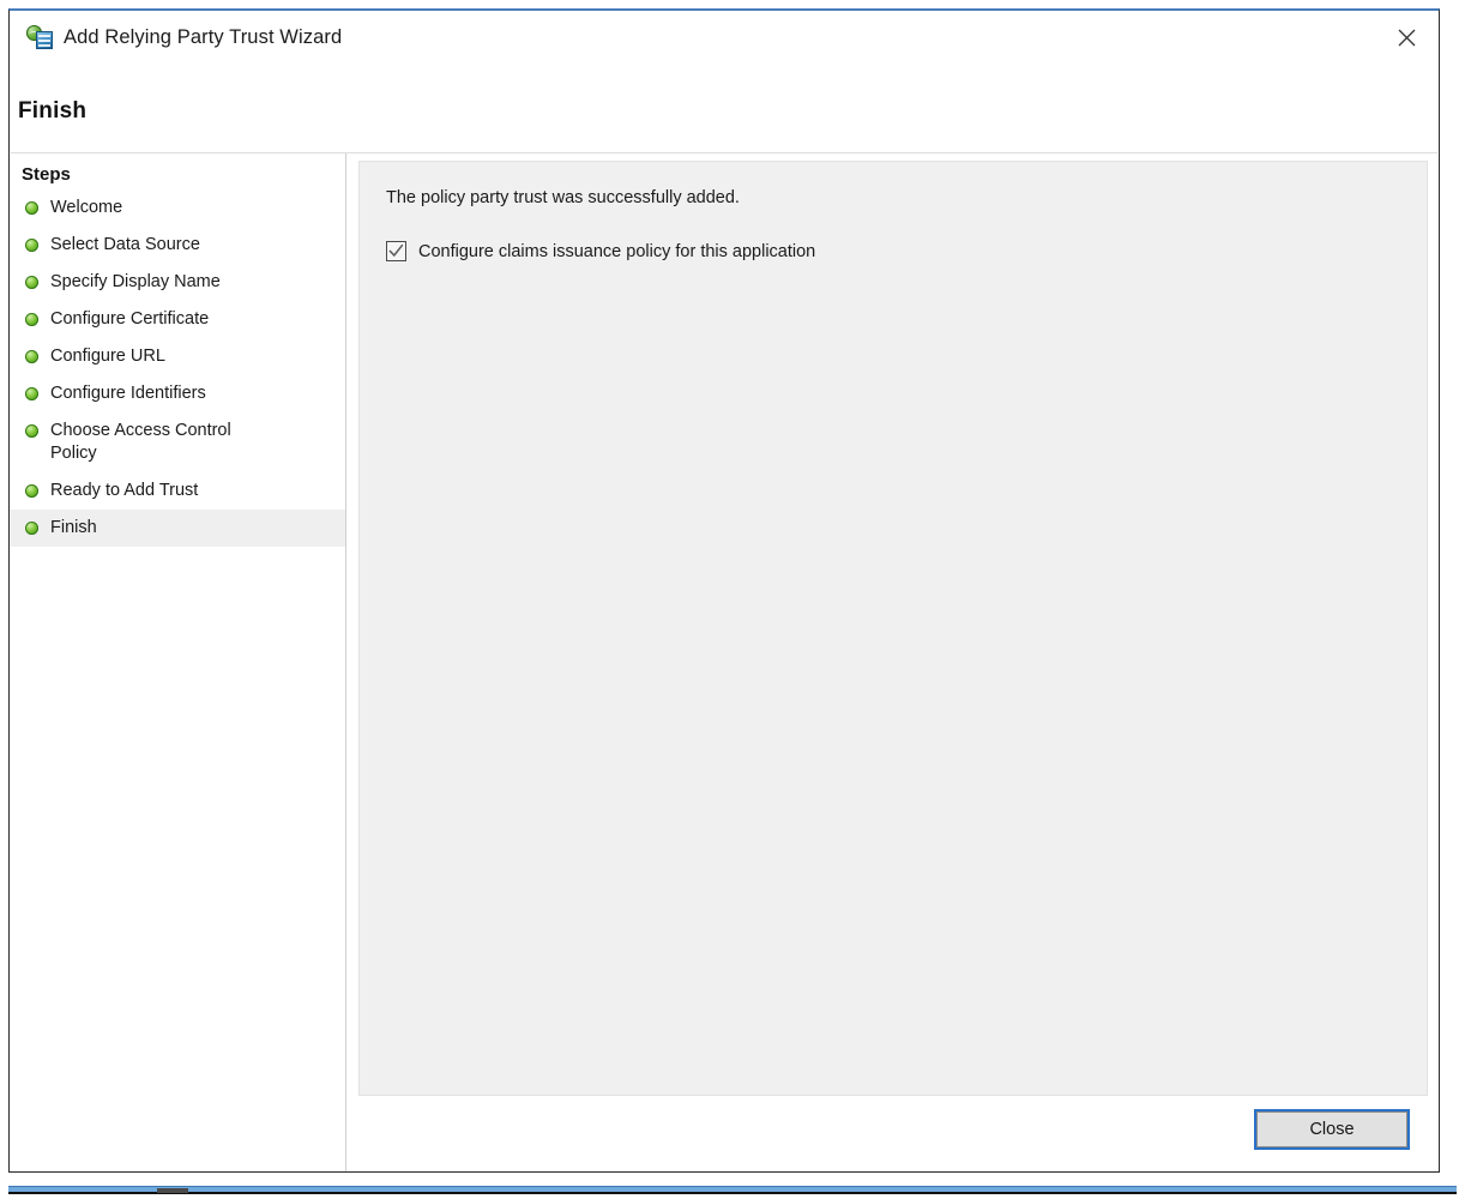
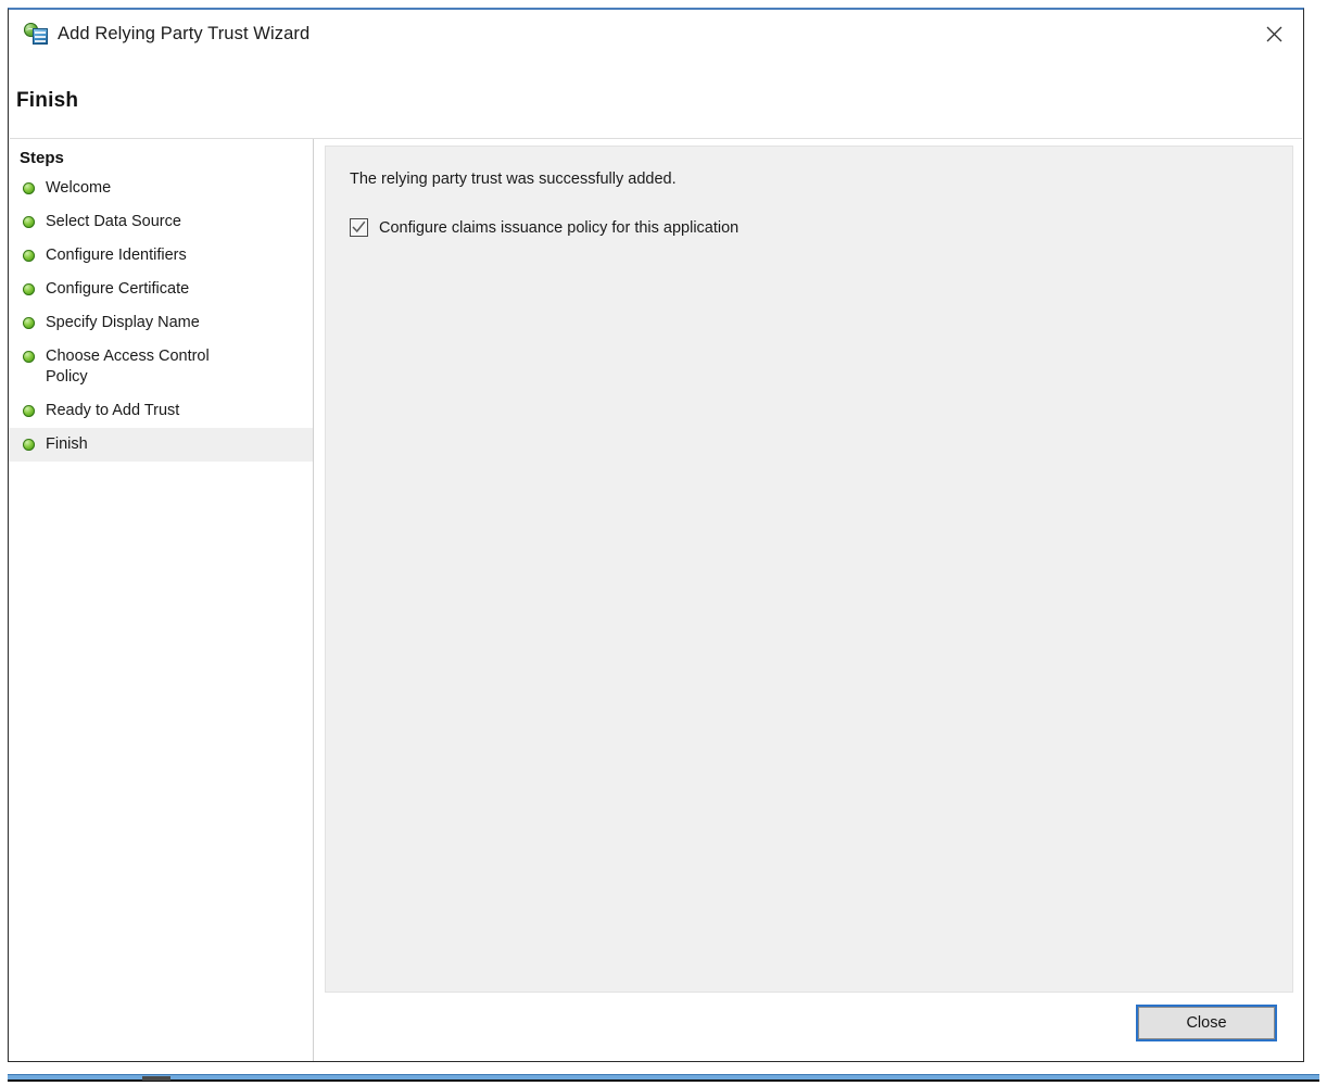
  Add Relying Party Trust Wizard
  Finish
  Steps
  Welcome
  Select Data Source
- Specify Display Name
+ Configure Identifiers
  Configure Certificate
- Configure URL
- Configure Identifiers
+ Specify Display Name
  Choose Access Control
  Policy
  Ready to Add Trust
  Finish
- The policy party trust was successfully added.
+ The relying party trust was successfully added.
  Configure claims issuance policy for this application
  Close
